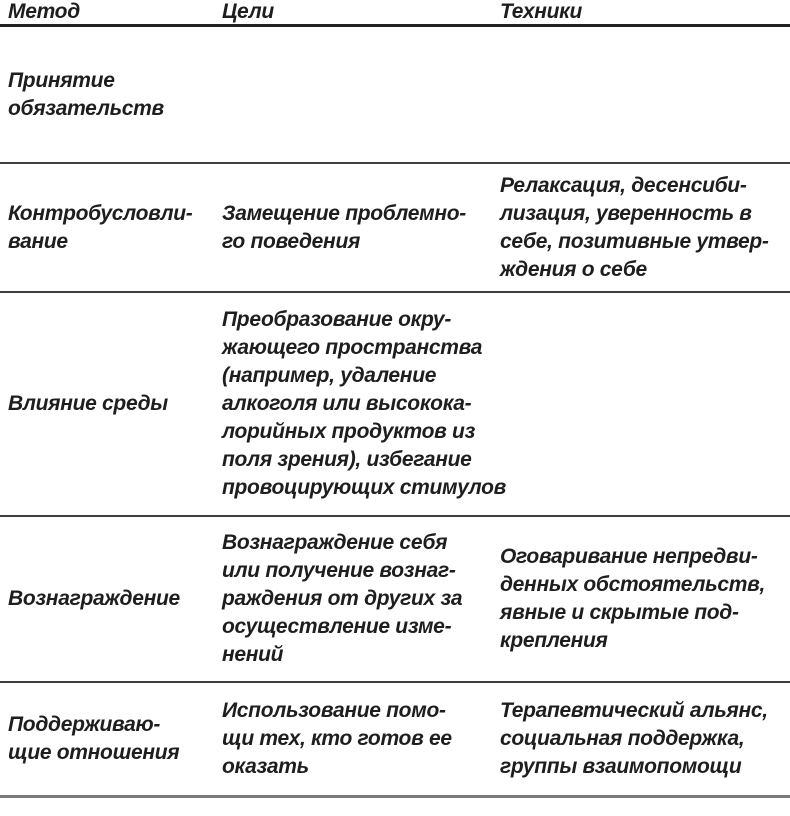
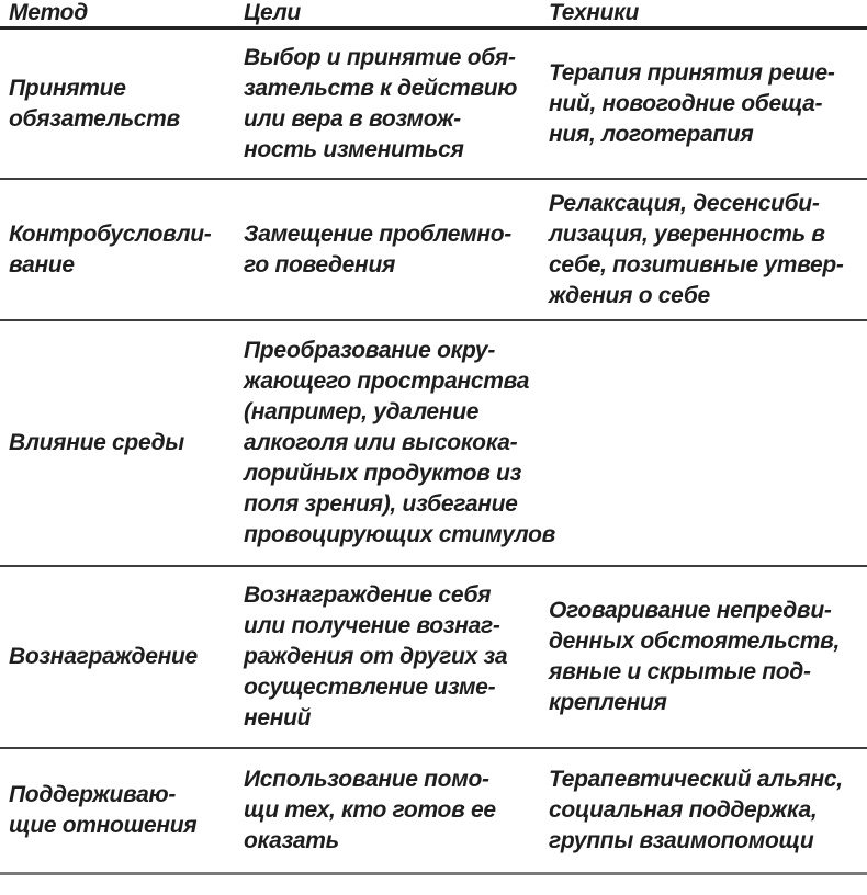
  Метод
  Цели
  Техники
  Принятие
  обязательств
+ Выбор и принятие обя-
+ зательств к действию
+ или вера в возмож-
+ ность измениться
+ Терапия принятия реше-
+ ний, новогодние обеща-
+ ния, логотерапия
  Контробусловли-
  вание
  Замещение проблемно-
  го поведения
  Релаксация, десенсиби-
  лизация, уверенность в
  себе, позитивные утвер-
  ждения о себе
  Влияние среды
  Преобразование окру-
  жающего пространства
  (например, удаление
  алкоголя или высокока-
  лорийных продуктов из
  поля зрения), избегание
  провоцирующих стимулов
  Вознаграждение
  Вознаграждение себя
  или получение вознаг-
  раждения от других за
  осуществление изме-
  нений
  Оговаривание непредви-
  денных обстоятельств,
  явные и скрытые под-
  крепления
  Поддерживаю-
  щие отношения
  Использование помо-
  щи тех, кто готов ее
  оказать
  Терапевтический альянс,
  социальная поддержка,
  группы взаимопомощи
